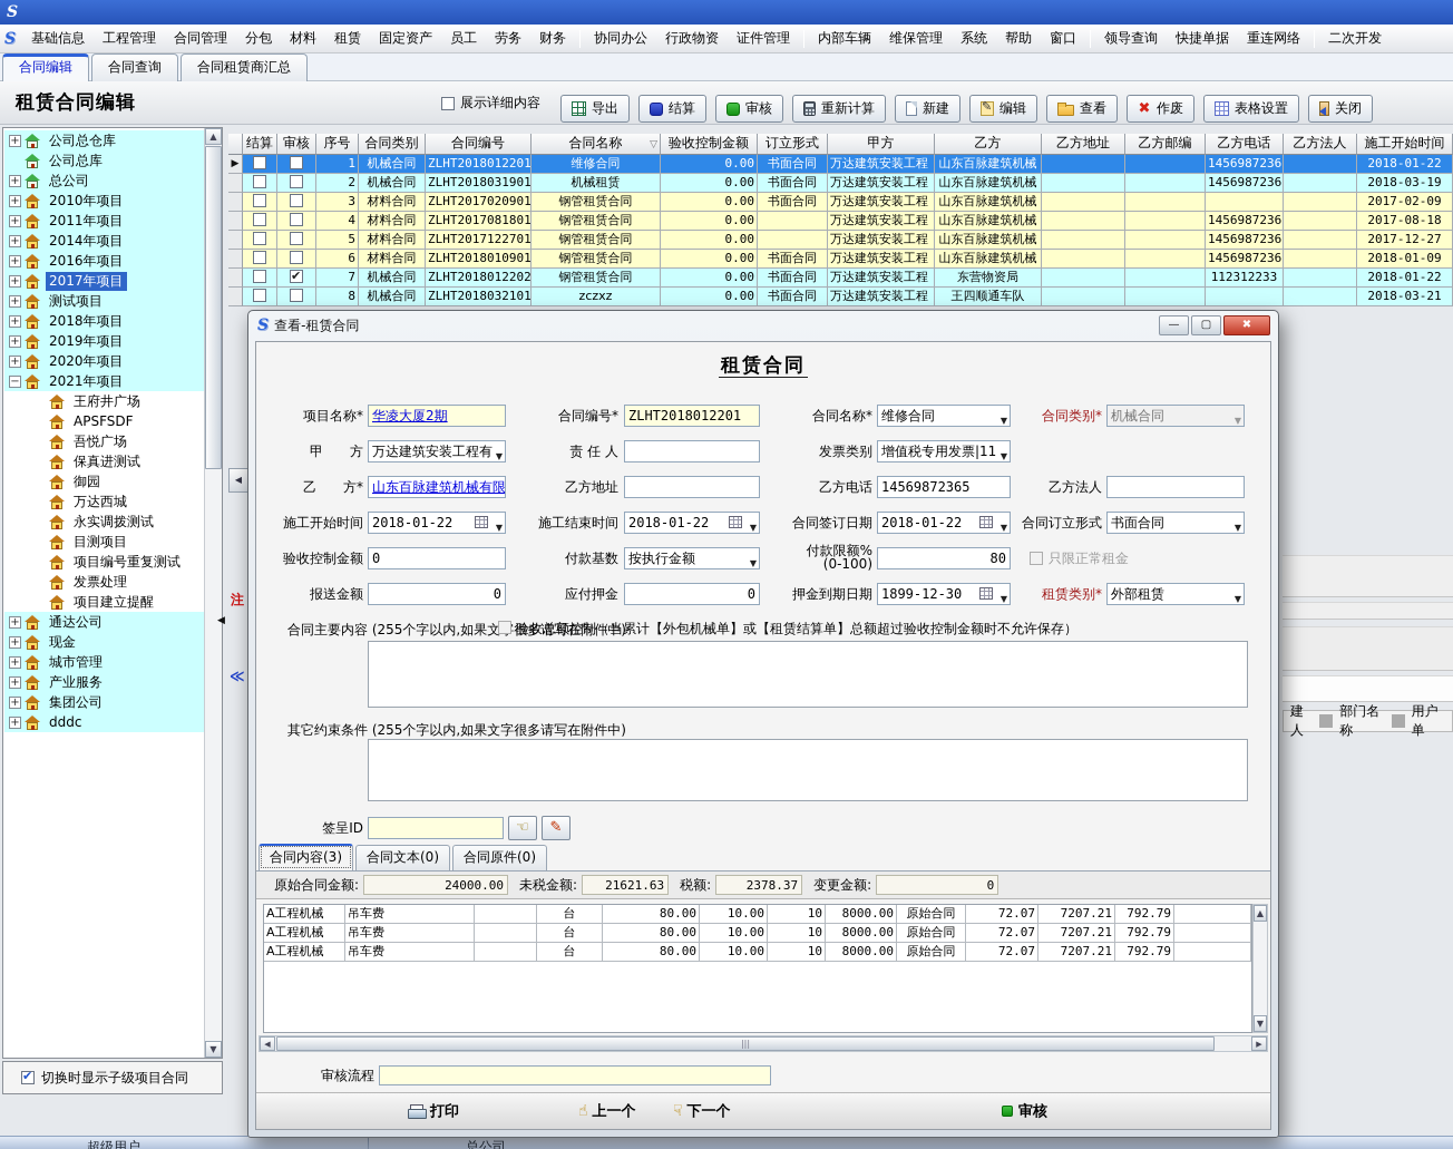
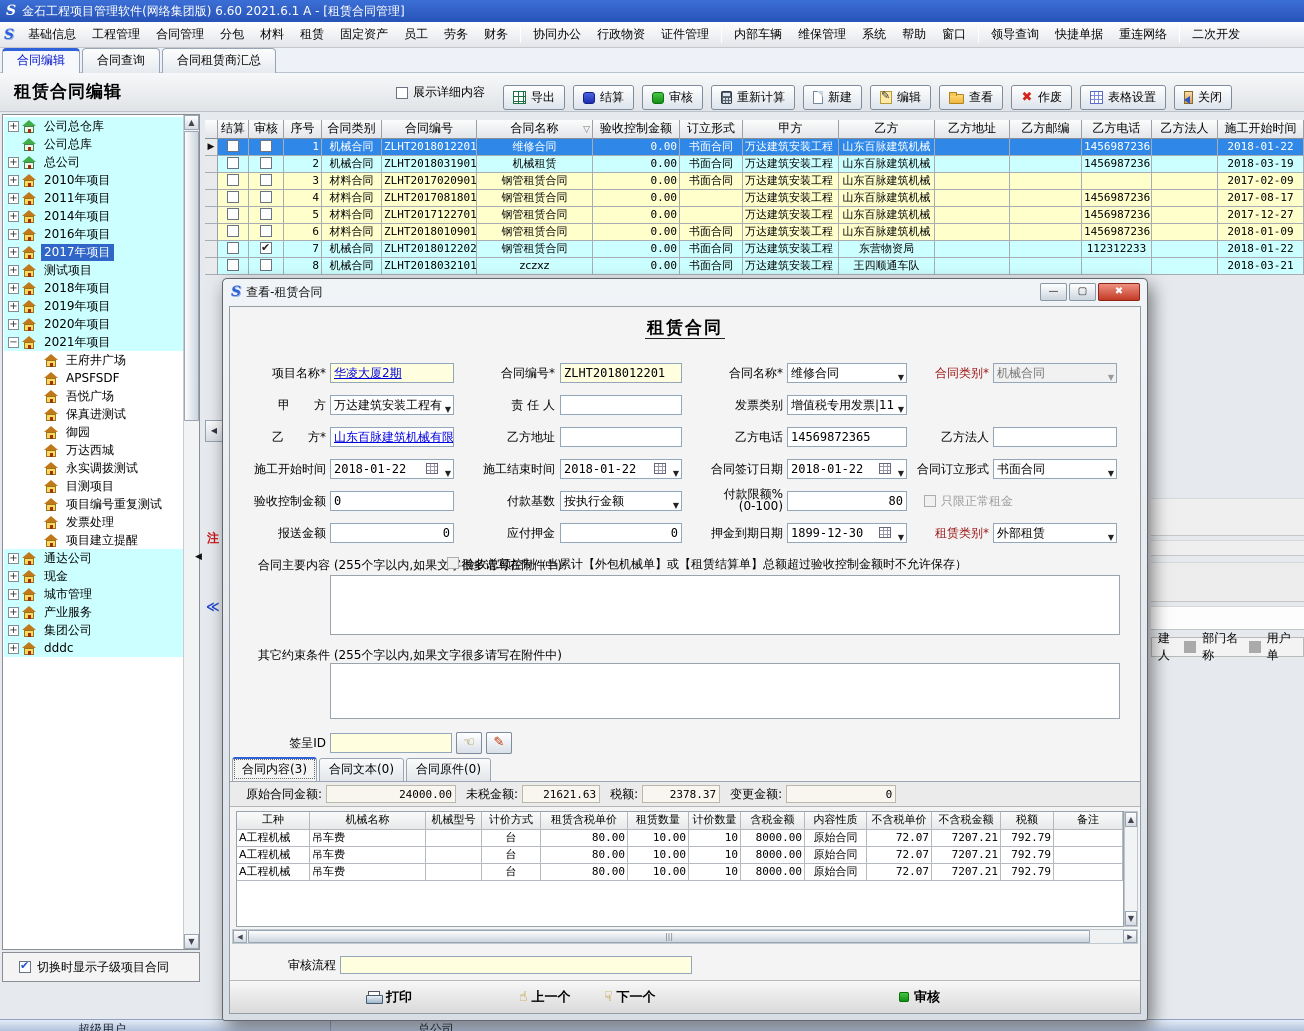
  S
+ 金石工程项目管理软件(网络集团版) 6.60 2021.6.1 A - [租赁合同管理]
  S
  基础信息
  工程管理
  合同管理
  分包
  材料
  租赁
  固定资产
  员工
  劳务
  财务
  协同办公
  行政物资
  证件管理
  内部车辆
  维保管理
  系统
  帮助
  窗口
  领导查询
  快捷单据
  重连网络
  二次开发
  合同编辑
  合同查询
  合同租赁商汇总
  租赁合同编辑
  展示详细内容
  导出
  结算
  审核
  重新计算
  新建
  编辑
  查看
  ✖
  作废
  表格设置
  关闭
  建人
  部门名称
  用户单
  +
  公司总仓库
  公司总库
  +
  总公司
  +
  2010年项目
  +
  2011年项目
  +
  2014年项目
  +
  2016年项目
  +
  2017年项目
  +
  测试项目
  +
  2018年项目
  +
  2019年项目
  +
  2020年项目
  −
  2021年项目
  王府井广场
  APSFSDF
  吾悦广场
  保真进测试
  御园
  万达西城
  永实调拨测试
  目测项目
  项目编号重复测试
  发票处理
  项目建立提醒
  +
  通达公司
  +
  现金
  +
  城市管理
  +
  产业服务
  +
  集团公司
  +
  dddc
  ▲
  ▼
  ◀
  ◀
  注
  ≪
  结算
  审核
  序号
  合同类别
  合同编号
  合同名称
  ▽
  验收控制金额
  订立形式
  甲方
  乙方
  乙方地址
  乙方邮编
  乙方电话
  乙方法人
  施工开始时间
  ▶
  1
  机械合同
  ZLHT2018012201
  维修合同
  0.00
  书面合同
  万达建筑安装工程
  山东百脉建筑机械
  1456987236
  2018-01-22
  2
  机械合同
  ZLHT2018031901
  机械租赁
  0.00
  书面合同
  万达建筑安装工程
  山东百脉建筑机械
  1456987236
  2018-03-19
  3
  材料合同
  ZLHT2017020901
  钢管租赁合同
  0.00
  书面合同
  万达建筑安装工程
  山东百脉建筑机械
  2017-02-09
  4
  材料合同
  ZLHT2017081801
  钢管租赁合同
  0.00
  万达建筑安装工程
  山东百脉建筑机械
  1456987236
- 2017-08-18
+ 2017-08-17
  5
  材料合同
  ZLHT2017122701
  钢管租赁合同
  0.00
  万达建筑安装工程
  山东百脉建筑机械
  1456987236
  2017-12-27
  6
  材料合同
  ZLHT2018010901
  钢管租赁合同
  0.00
  书面合同
  万达建筑安装工程
  山东百脉建筑机械
  1456987236
  2018-01-09
  7
  机械合同
  ZLHT2018012202
  钢管租赁合同
  0.00
  书面合同
  万达建筑安装工程
  东营物资局
  112312233
  2018-01-22
  8
  机械合同
  ZLHT2018032101
  zczxz
  0.00
  书面合同
  万达建筑安装工程
  王四顺通车队
  2018-03-21
  切换时显示子级项目合同
  超级用户
  总公司
  S
  查看-租赁合同
  —
  ▢
  ✖
  租赁合同
  项目名称*
  华凌大厦2期
  合同编号*
  ZLHT2018012201
  合同名称*
  维修合同
  ▼
  合同类别*
  机械合同
  ▼
  甲 方
  万达建筑安装工程有
  ▼
  责 任 人
  发票类别
  增值税专用发票|11
  ▼
  乙 方*
  山东百脉建筑机械有限
  乙方地址
  乙方电话
  14569872365
  乙方法人
  施工开始时间
  2018-01-22
  ▼
  施工结束时间
  2018-01-22
  ▼
  合同签订日期
  2018-01-22
  ▼
  合同订立形式
  书面合同
  ▼
  验收控制金额
  0
  付款基数
  按执行金额
  ▼
  付款限额%
  (0-100)
  80
  只限正常租金
  报送金额
  0
  应付押金
  0
  押金到期日期
  1899-12-30
  ▼
  租赁类别*
  外部租赁
  ▼
  合同主要内容 (255个字以内,如果文很多请写在附件中)
  验收总额控制（当累计【外包机械单】或【租赁结算单】总额超过验收控制金额时不允许保存）
  其它约束条件 (255个字以内,如果文字很多请写在附件中)
  签呈ID
  ☜
  ✎
  合同内容(3)
  合同文本(0)
  合同原件(0)
  原始合同金额:
  24000.00
  未税金额:
  21621.63
  税额:
  2378.37
  变更金额:
  0
+ 工种
+ 机械名称
+ 机械型号
+ 计价方式
+ 租赁含税单价
+ 租赁数量
+ 计价数量
+ 含税金额
+ 内容性质
+ 不含税单价
+ 不含税金额
+ 税额
+ 备注
  A工程机械
  吊车费
  台
  80.00
  10.00
  10
  8000.00
  原始合同
  72.07
  7207.21
  792.79
  A工程机械
  吊车费
  台
  80.00
  10.00
  10
  8000.00
  原始合同
  72.07
  7207.21
  792.79
  A工程机械
  吊车费
  台
  80.00
  10.00
  10
  8000.00
  原始合同
  72.07
  7207.21
  792.79
  ▲
  ▼
  ◀
  |||
  ▶
  审核流程
  打印
  ☝
  上一个
  ☟
  下一个
  审核
